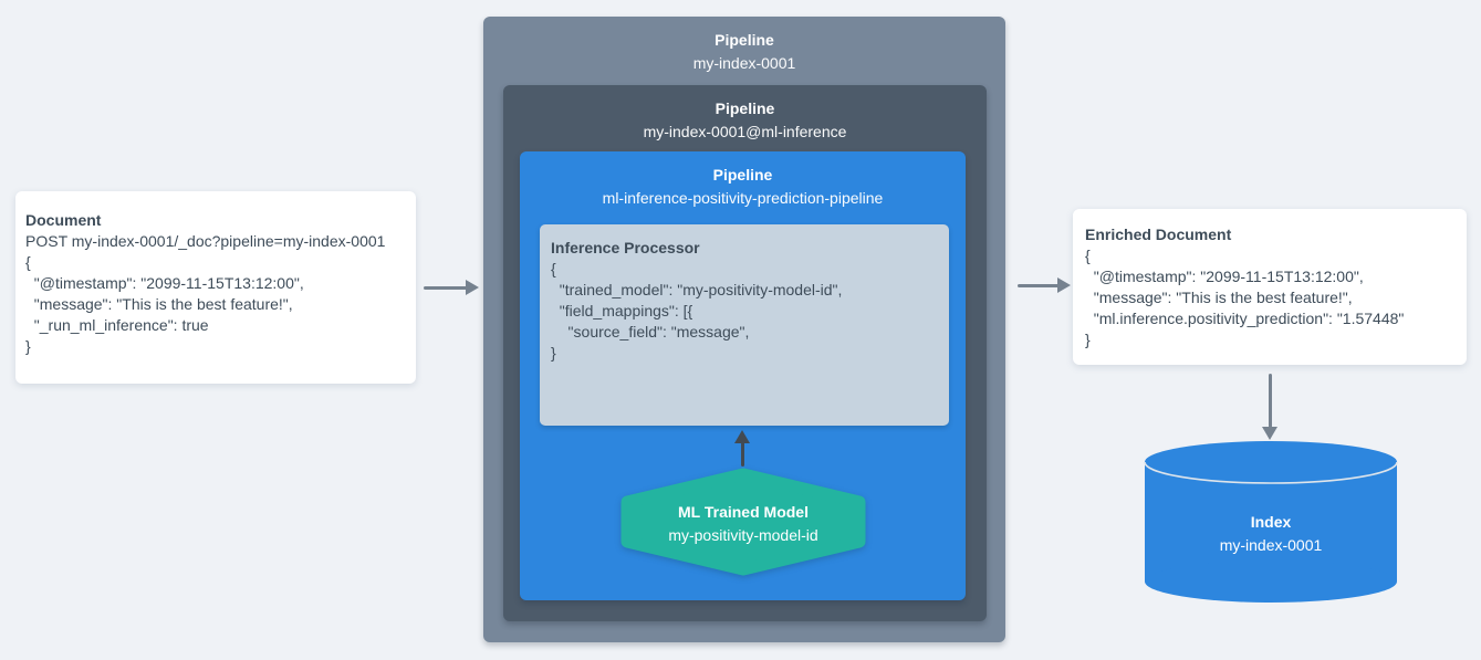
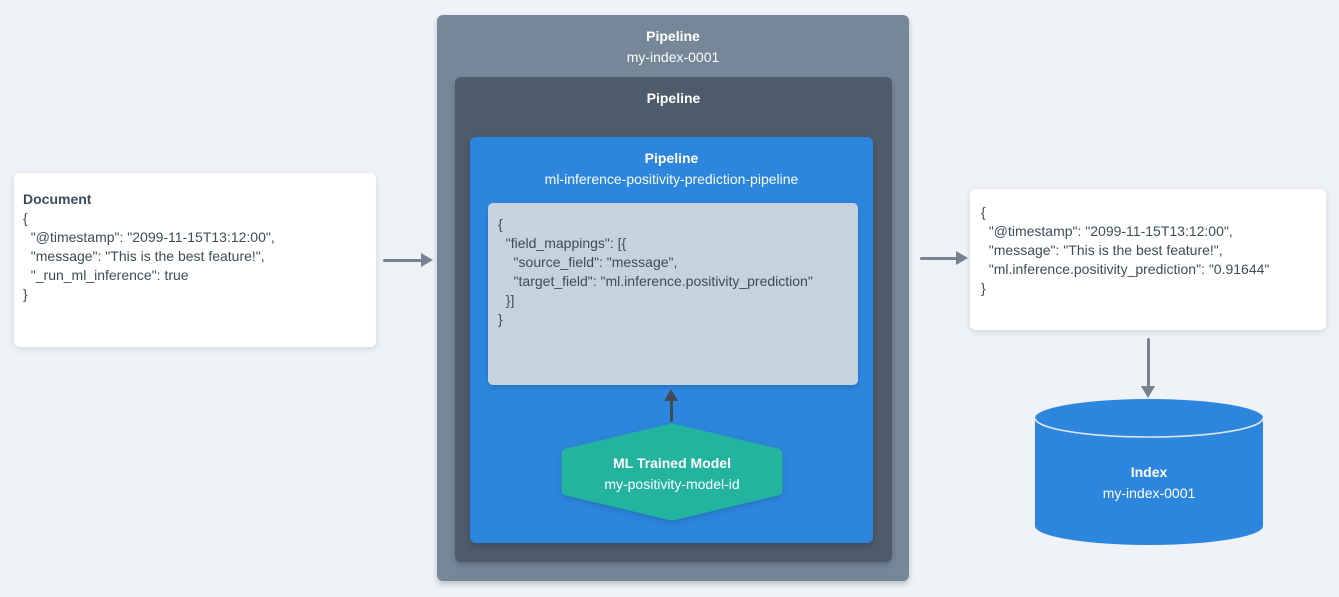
  Document
- POST my-index-0001/_doc?pipeline=my-index-0001
  {
  "@timestamp": "2099-11-15T13:12:00",
  "message": "This is the best feature!",
  "_run_ml_inference": true
  }
  Pipeline
  my-index-0001
  Pipeline
- my-index-0001@ml-inference
  Pipeline
  ml-inference-positivity-prediction-pipeline
- Inference Processor
  {
- "trained_model": "my-positivity-model-id",
  "field_mappings": [{
  "source_field": "message",
+ "target_field": "ml.inference.positivity_prediction"
+ }]
  }
  ML Trained Model
  my-positivity-model-id
- Enriched Document
  {
  "@timestamp": "2099-11-15T13:12:00",
  "message": "This is the best feature!",
- "ml.inference.positivity_prediction": "1.57448"
+ "ml.inference.positivity_prediction": "0.91644"
  }
  Index
  my-index-0001
